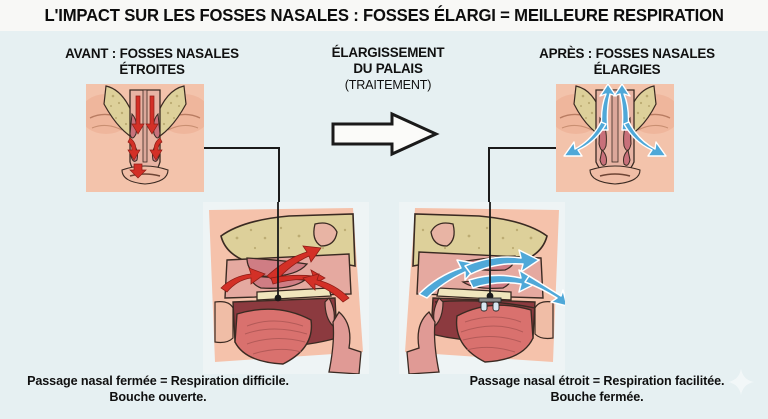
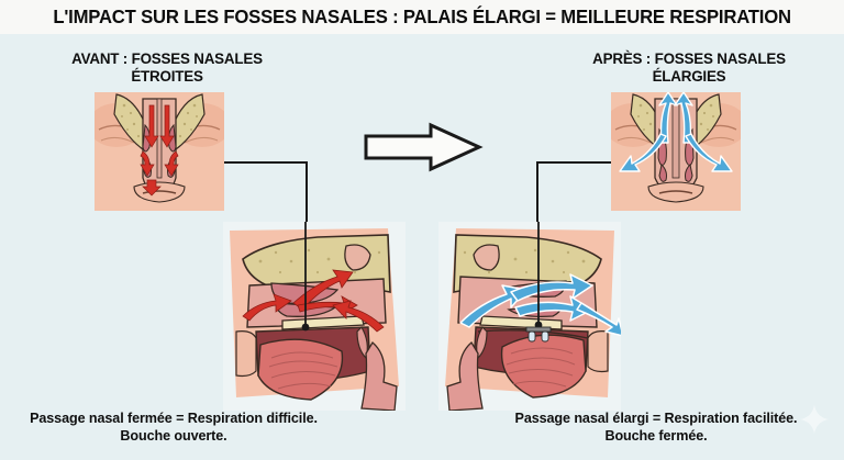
- L'IMPACT SUR LES FOSSES NASALES : FOSSES ÉLARGI = MEILLEURE RESPIRATION
+ L'IMPACT SUR LES FOSSES NASALES : PALAIS ÉLARGI = MEILLEURE RESPIRATION
  AVANT : FOSSES NASALES
  ÉTROITES
- ÉLARGISSEMENT
- DU PALAIS
- (TRAITEMENT)
  APRÈS : FOSSES NASALES
  ÉLARGIES
  Passage nasal fermée = Respiration difficile.
  Bouche ouverte.
- Passage nasal étroit = Respiration facilitée.
+ Passage nasal élargi = Respiration facilitée.
  Bouche fermée.
